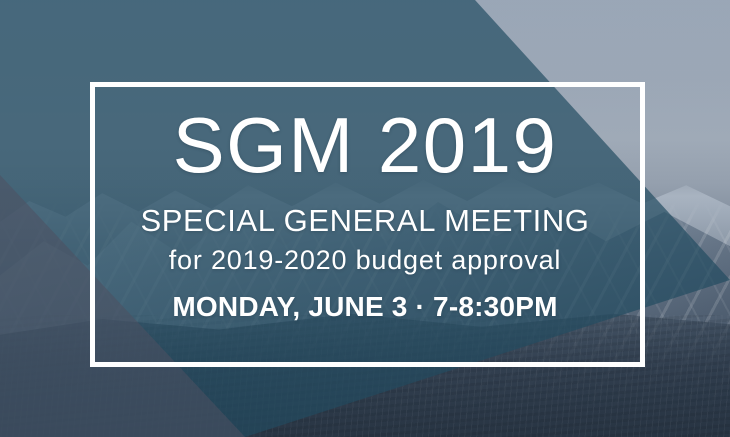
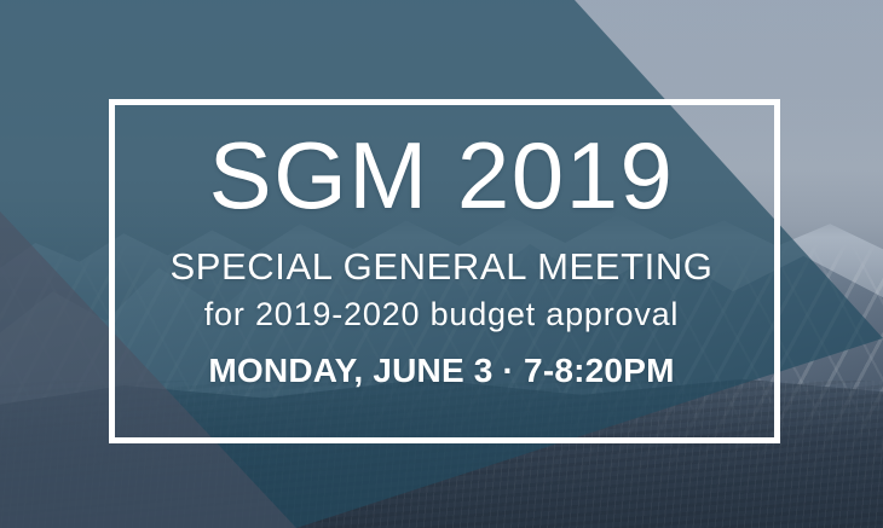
  SGM 2019
  SPECIAL GENERAL MEETING
  for 2019-2020 budget approval
- MONDAY, JUNE 3 · 7-8:30PM
+ MONDAY, JUNE 3 · 7-8:20PM
